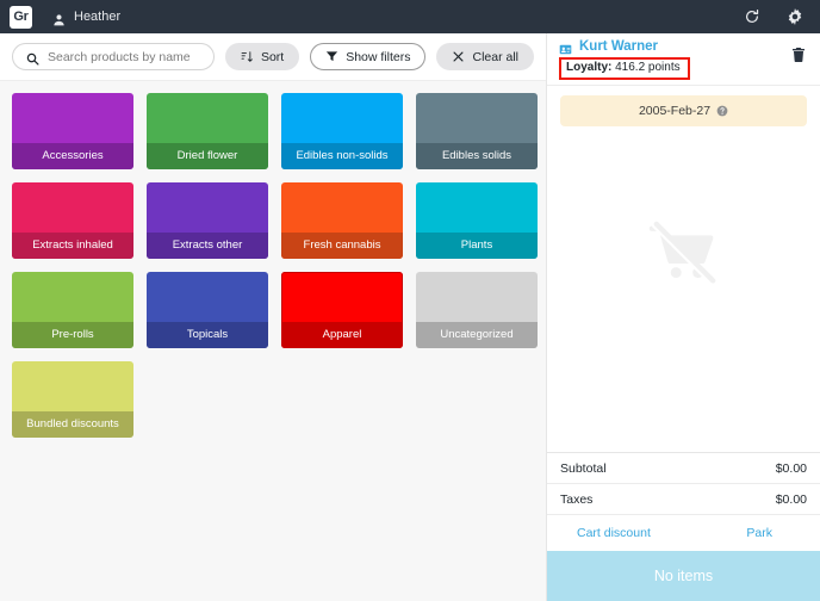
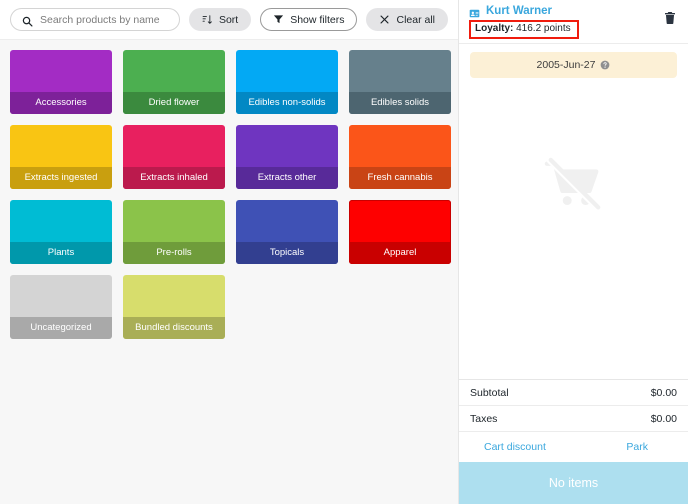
- Gr
- Heather
  Search products by name
  Sort
  Show filters
  Clear all
  Accessories
  Dried flower
  Edibles non-solids
  Edibles solids
+ Extracts ingested
  Extracts inhaled
  Extracts other
  Fresh cannabis
  Plants
  Pre-rolls
  Topicals
  Apparel
  Uncategorized
  Bundled discounts
  Kurt Warner
  Loyalty: 416.2 points
- 2005-Feb-27
+ 2005-Jun-27
  Subtotal
  $0.00
  Taxes
  $0.00
  Cart discount
  Park
  No items
